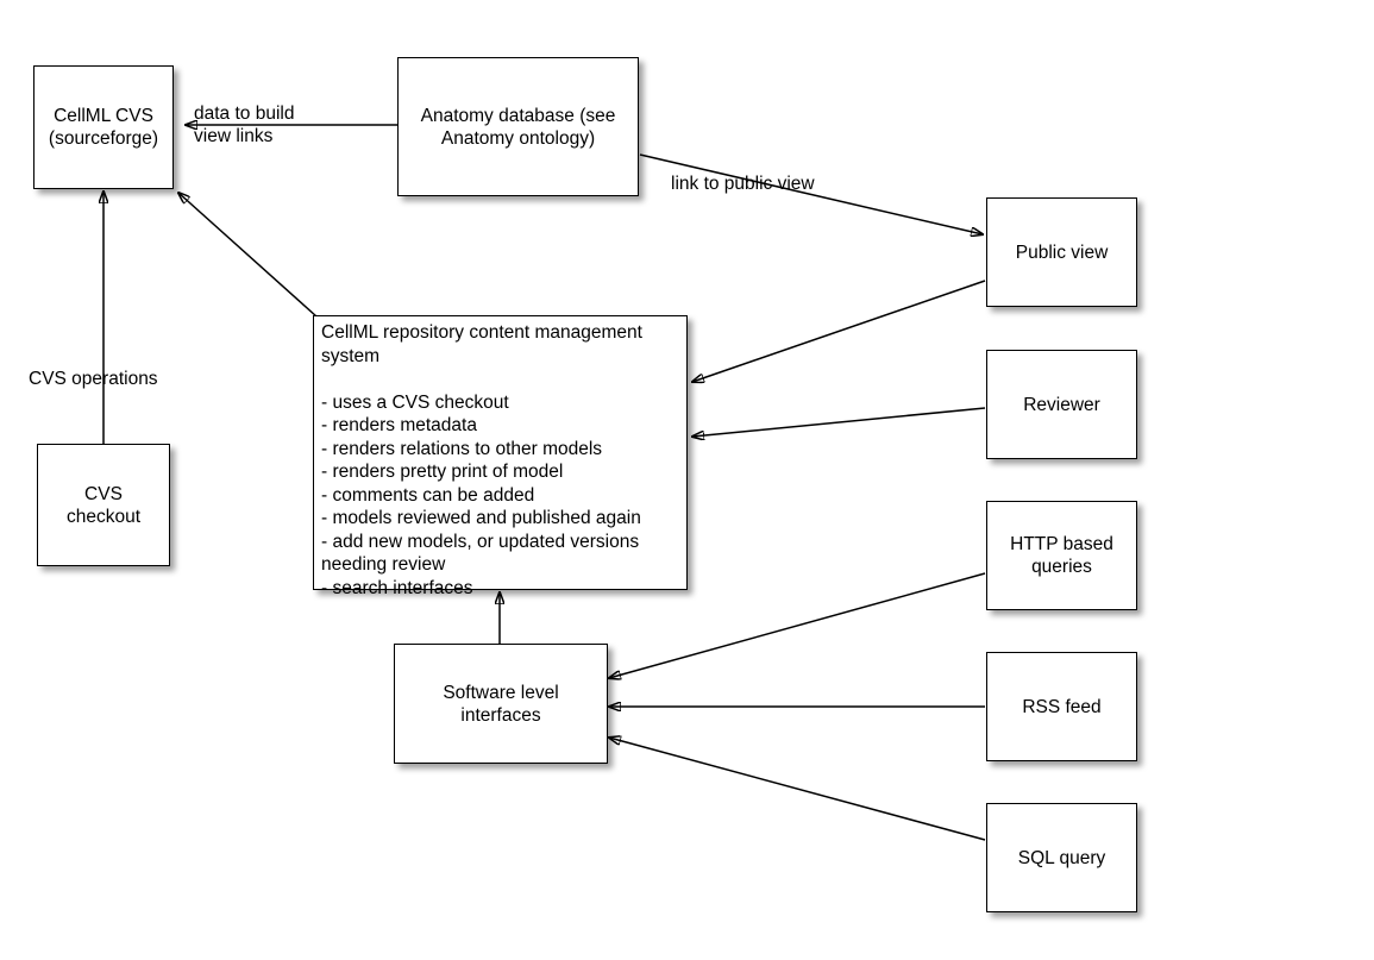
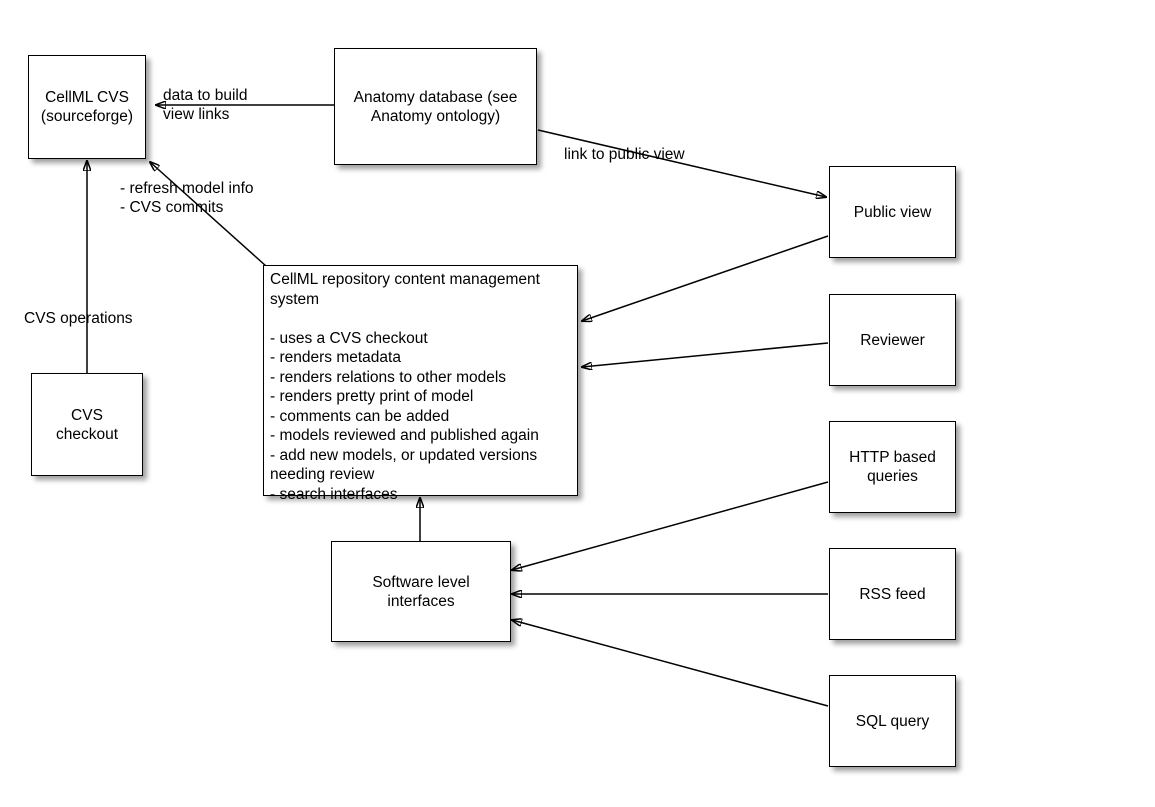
  CellML CVS
  (sourceforge)
  Anatomy database (see
  Anatomy ontology)
  Public view
  Reviewer
  HTTP based
  queries
  RSS feed
  SQL query
  CVS
  checkout
  Software level
  interfaces
  CellML repository content management
  system
  - uses a CVS checkout
  - renders metadata
  - renders relations to other models
  - renders pretty print of model
  - comments can be added
  - models reviewed and published again
  - add new models, or updated versions
  needing review
  - search interfaces
  data to build
  view links
+ - refresh model info
+ - CVS commits
  CVS operations
  link to public view
